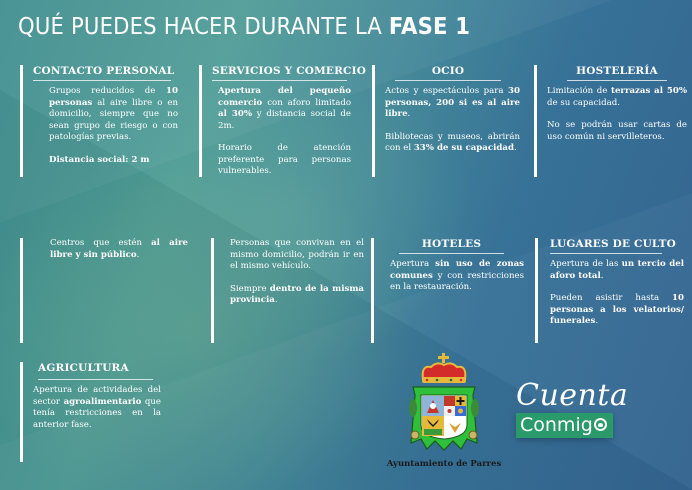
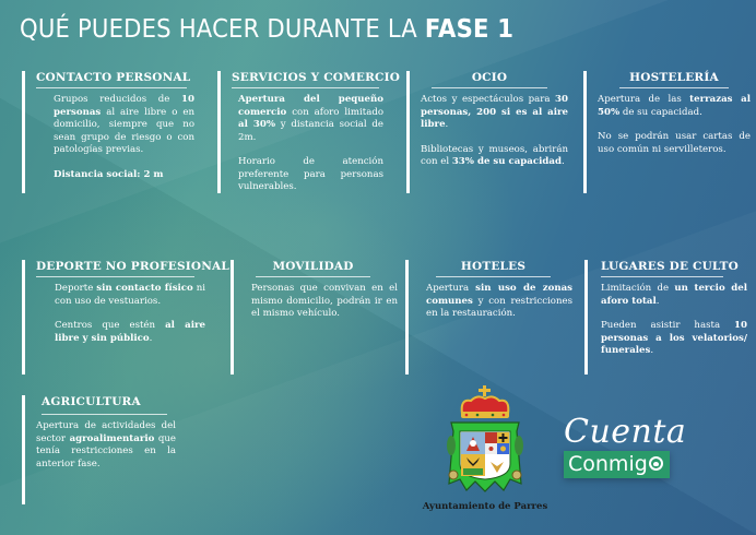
  QUÉ PUEDES HACER DURANTE LA FASE 1
  CONTACTO PERSONAL
  Grupos reducidos de 10 personas al aire libre o en domicilio, siempre que no sean grupo de riesgo o con patologías previas.
  Distancia social: 2 m
  SERVICIOS Y COMERCIO
  Apertura del pequeño comercio con aforo limitado al 30% y distancia social de 2m.
  Horario de atención preferente para personas vulnerables.
  OCIO
  Actos y espectáculos para 30 personas, 200 si es al aire libre.
  Bibliotecas y museos, abrirán con el 33% de su capacidad.
  HOSTELERÍA
- Limitación de terrazas al 50% de su capacidad.
+ Apertura de las terrazas al 50% de su capacidad.
  No se podrán usar cartas de uso común ni servilleteros.
+ DEPORTE NO PROFESIONAL
+ Deporte sin contacto físico ni con uso de vestuarios.
  Centros que estén al aire libre y sin público.
+ MOVILIDAD
  Personas que convivan en el mismo domicilio, podrán ir en el mismo vehículo.
- Siempre dentro de la misma provincia.
  HOTELES
  Apertura sin uso de zonas comunes y con restricciones en la restauración.
  LUGARES DE CULTO
- Apertura de las un tercio del aforo total.
+ Limitación de un tercio del aforo total.
  Pueden asistir hasta 10 personas a los velatorios/ funerales.
  AGRICULTURA
  Apertura de actividades del sector agroalimentario que tenía restricciones en la anterior fase.
  Ayuntamiento de Parres
  Cuenta
  Conmig
